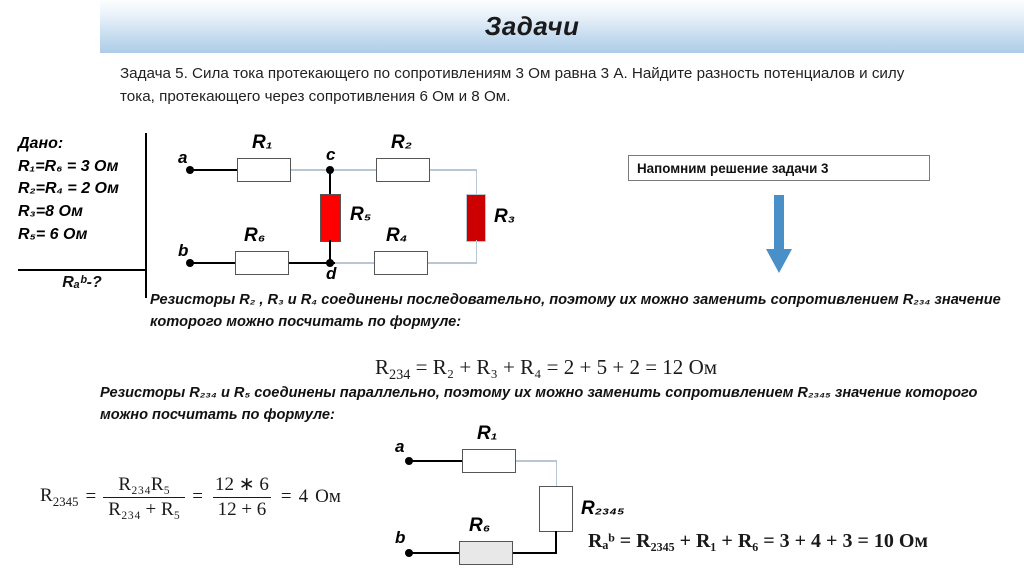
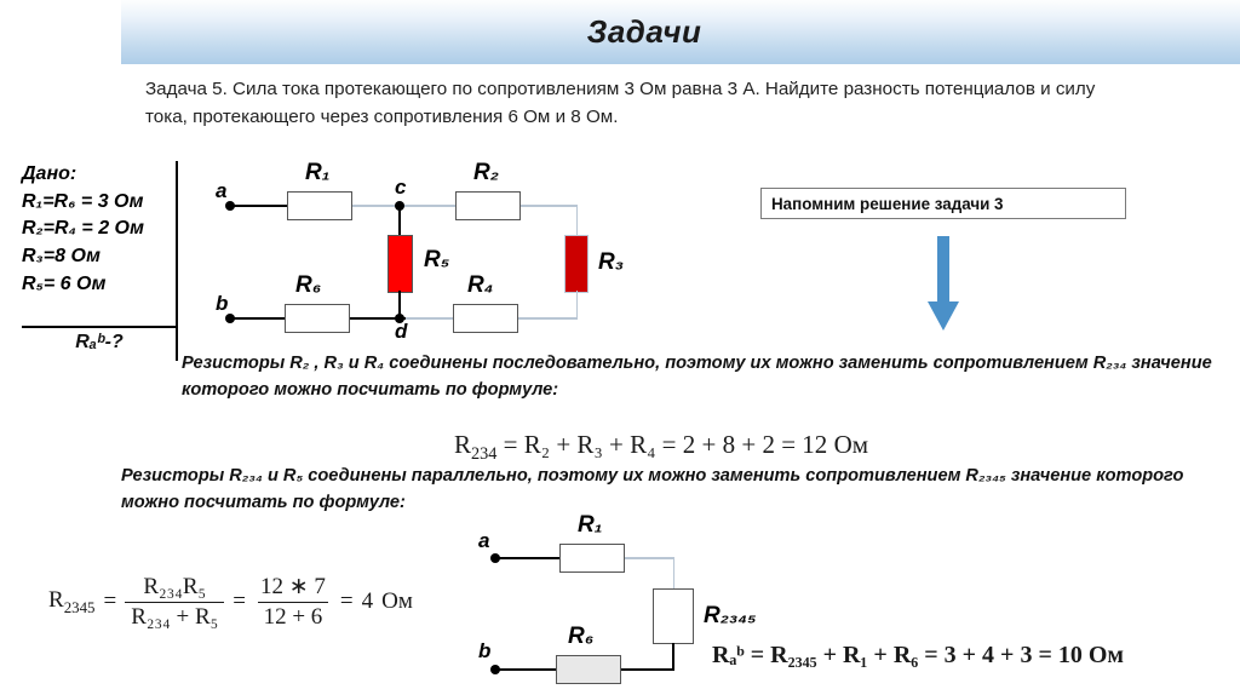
  Задачи
  Задача 5. Сила тока протекающего по сопротивлениям 3 Ом равна 3 А. Найдите разность потенциалов и силу тока, протекающего через сопротивления 6 Ом и 8 Ом.
  Дано:
  R₁=R₆ = 3 Ом
  R₂=R₄ = 2 Ом
  R₃=8 Ом
  R₅= 6 Ом
  Rₐᵇ-?
  a
  b
  c
  d
  R₁
  R₂
  R₃
  R₅
  R₆
  R₄
  Напомним решение задачи 3
  Резисторы R₂ , R₃ и R₄ соединены последовательно, поэтому их можно заменить сопротивлением R₂₃₄ значение которого можно посчитать по формуле:
  Резисторы R₂₃₄ и R₅ соединены параллельно, поэтому их можно заменить сопротивлением R₂₃₄₅ значение которого можно посчитать по формуле:
- R234 = R₂ + R₃ + R₄ = 2 + 5 + 2 = 12 Ом
+ R234 = R₂ + R₃ + R₄ = 2 + 8 + 2 = 12 Ом
  R2345
  =
  R₂₃₄R₅
  R₂₃₄ + R₅
  =
- 12 ∗ 6
+ 12 ∗ 7
  12 + 6
  =
  4
  Ом
  Rₐᵇ = R₂₃₄₅ + R₁ + R₆ = 3 + 4 + 3 = 10 Ом
  a
  b
  R₁
  R₂₃₄₅
  R₆
